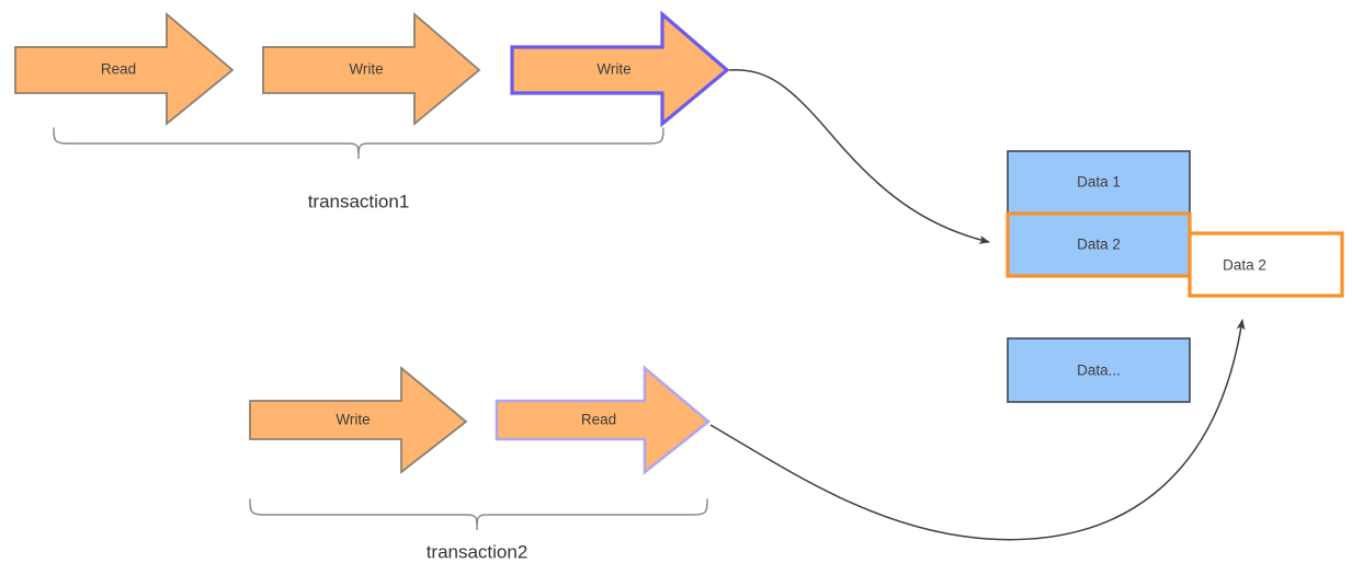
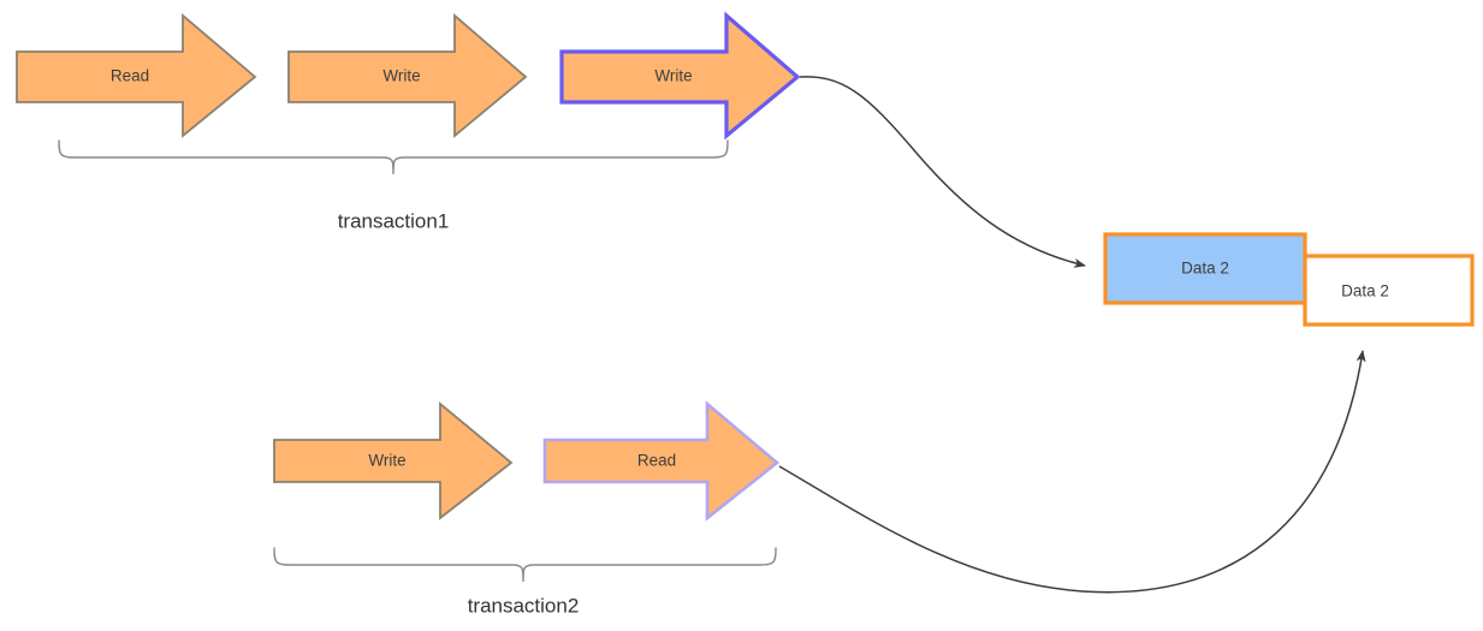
  Read
  Write
  Write
  transaction1
  Write
  Read
  transaction2
- Data 1
- Data...
  Data 2
  Data 2
